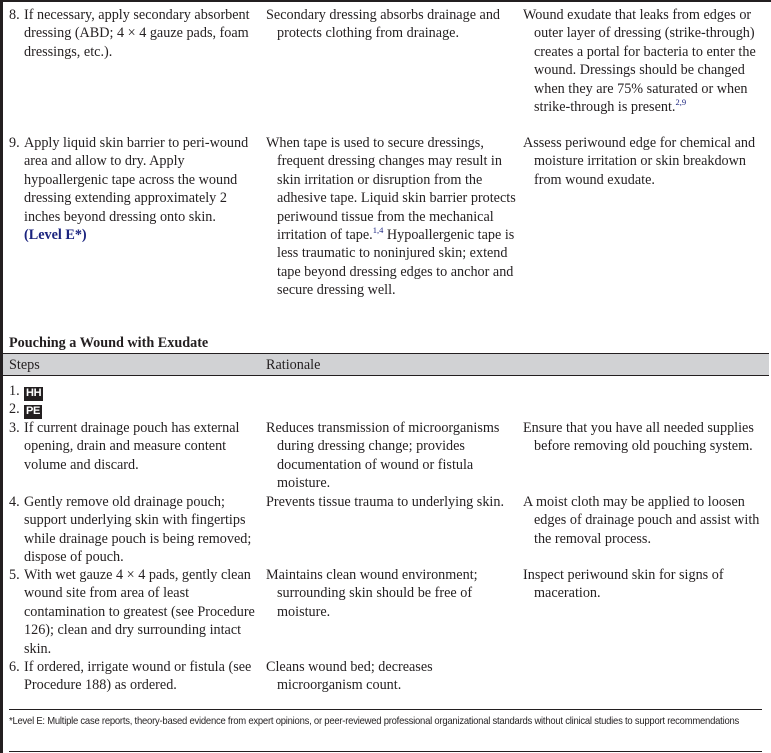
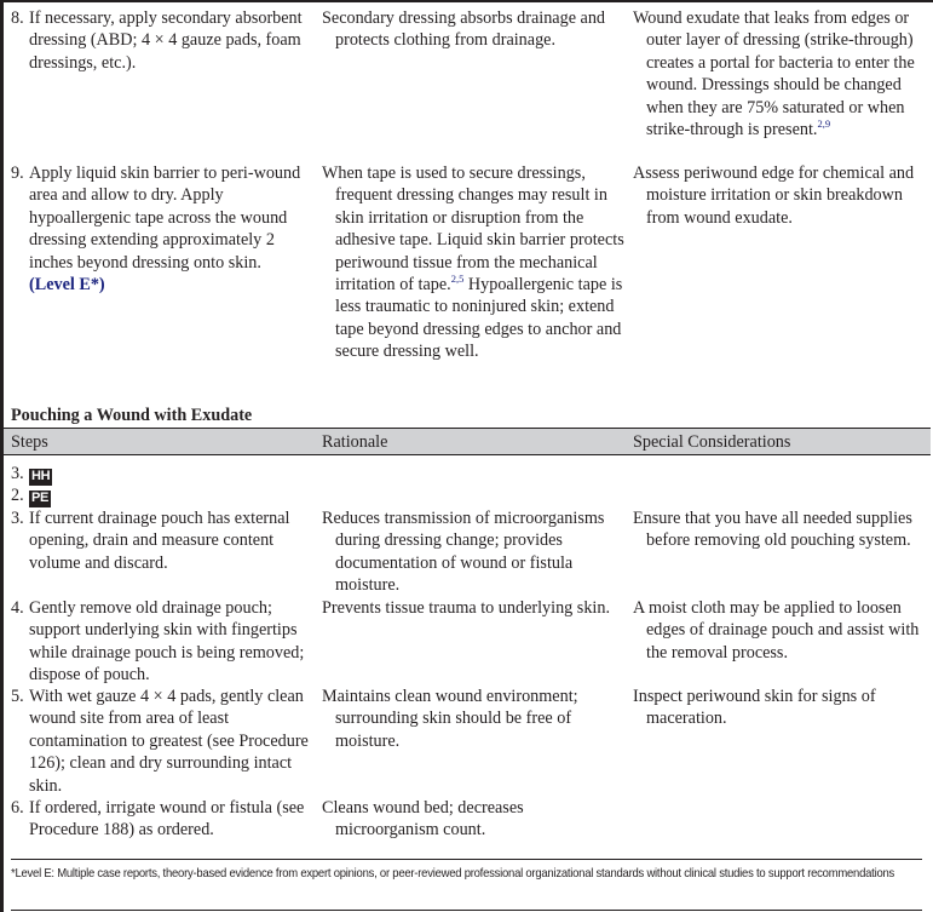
  8. If necessary, apply secondary absorbent dressing (ABD; 4 × 4 gauze pads, foam dressings, etc.).
  Secondary dressing absorbs drainage and protects clothing from drainage.
  Wound exudate that leaks from edges or outer layer of dressing (strike-through) creates a portal for bacteria to enter the wound. Dressings should be changed when they are 75% saturated or when strike-through is present.2,9
  9. Apply liquid skin barrier to peri-wound area and allow to dry. Apply hypoallergenic tape across the wound dressing extending approximately 2 inches beyond dressing onto skin. (Level E*)
- When tape is used to secure dressings, frequent dressing changes may result in skin irritation or disruption from the adhesive tape. Liquid skin barrier protects periwound tissue from the mechanical irritation of tape.1,4 Hypoallergenic tape is less traumatic to noninjured skin; extend tape beyond dressing edges to anchor and secure dressing well.
+ When tape is used to secure dressings, frequent dressing changes may result in skin irritation or disruption from the adhesive tape. Liquid skin barrier protects periwound tissue from the mechanical irritation of tape.2,5 Hypoallergenic tape is less traumatic to noninjured skin; extend tape beyond dressing edges to anchor and secure dressing well.
  Assess periwound edge for chemical and moisture irritation or skin breakdown from wound exudate.
  Pouching a Wound with Exudate
  Steps
  Rationale
+ Special Considerations
- 1. HH
+ 3. HH
  2. PE
  3. If current drainage pouch has external opening, drain and measure content volume and discard.
  Reduces transmission of microorganisms during dressing change; provides documentation of wound or fistula moisture.
  Ensure that you have all needed supplies before removing old pouching system.
  4. Gently remove old drainage pouch; support underlying skin with fingertips while drainage pouch is being removed; dispose of pouch.
  Prevents tissue trauma to underlying skin.
  A moist cloth may be applied to loosen edges of drainage pouch and assist with the removal process.
  5. With wet gauze 4 × 4 pads, gently clean wound site from area of least contamination to greatest (see Procedure 126); clean and dry surrounding intact skin.
  Maintains clean wound environment; surrounding skin should be free of moisture.
  Inspect periwound skin for signs of maceration.
  6. If ordered, irrigate wound or fistula (see Procedure 188) as ordered.
  Cleans wound bed; decreases microorganism count.
  *Level E: Multiple case reports, theory-based evidence from expert opinions, or peer-reviewed professional organizational standards without clinical studies to support recommendations
